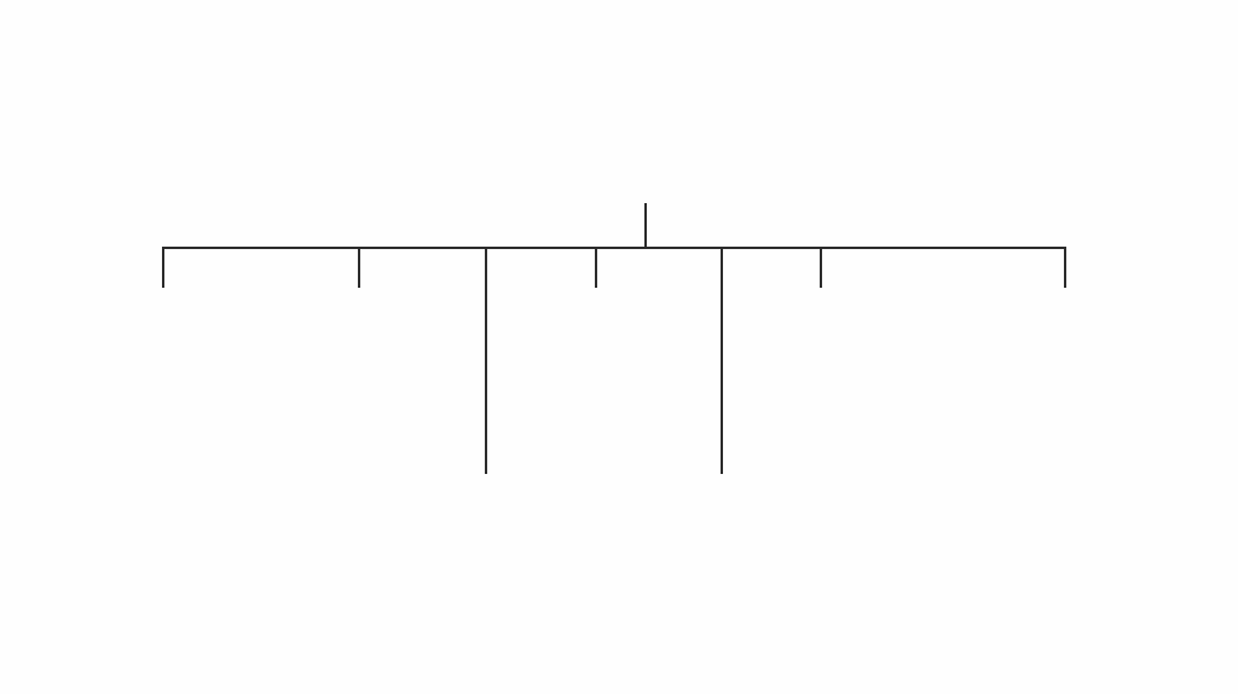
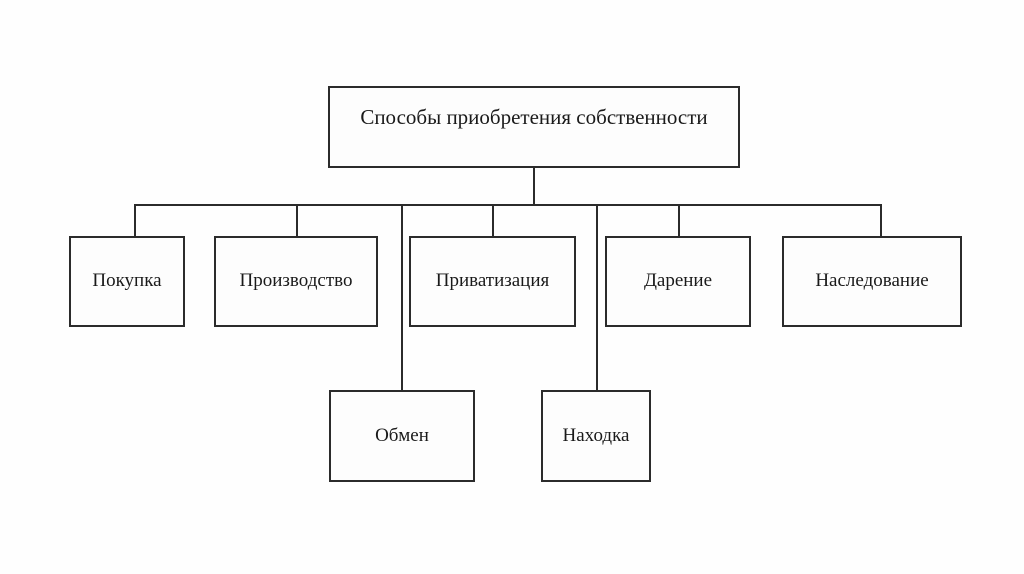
+ Способы приобретения собственности
+ Покупка
+ Производство
+ Приватизация
+ Дарение
+ Наследование
+ Обмен
+ Находка
